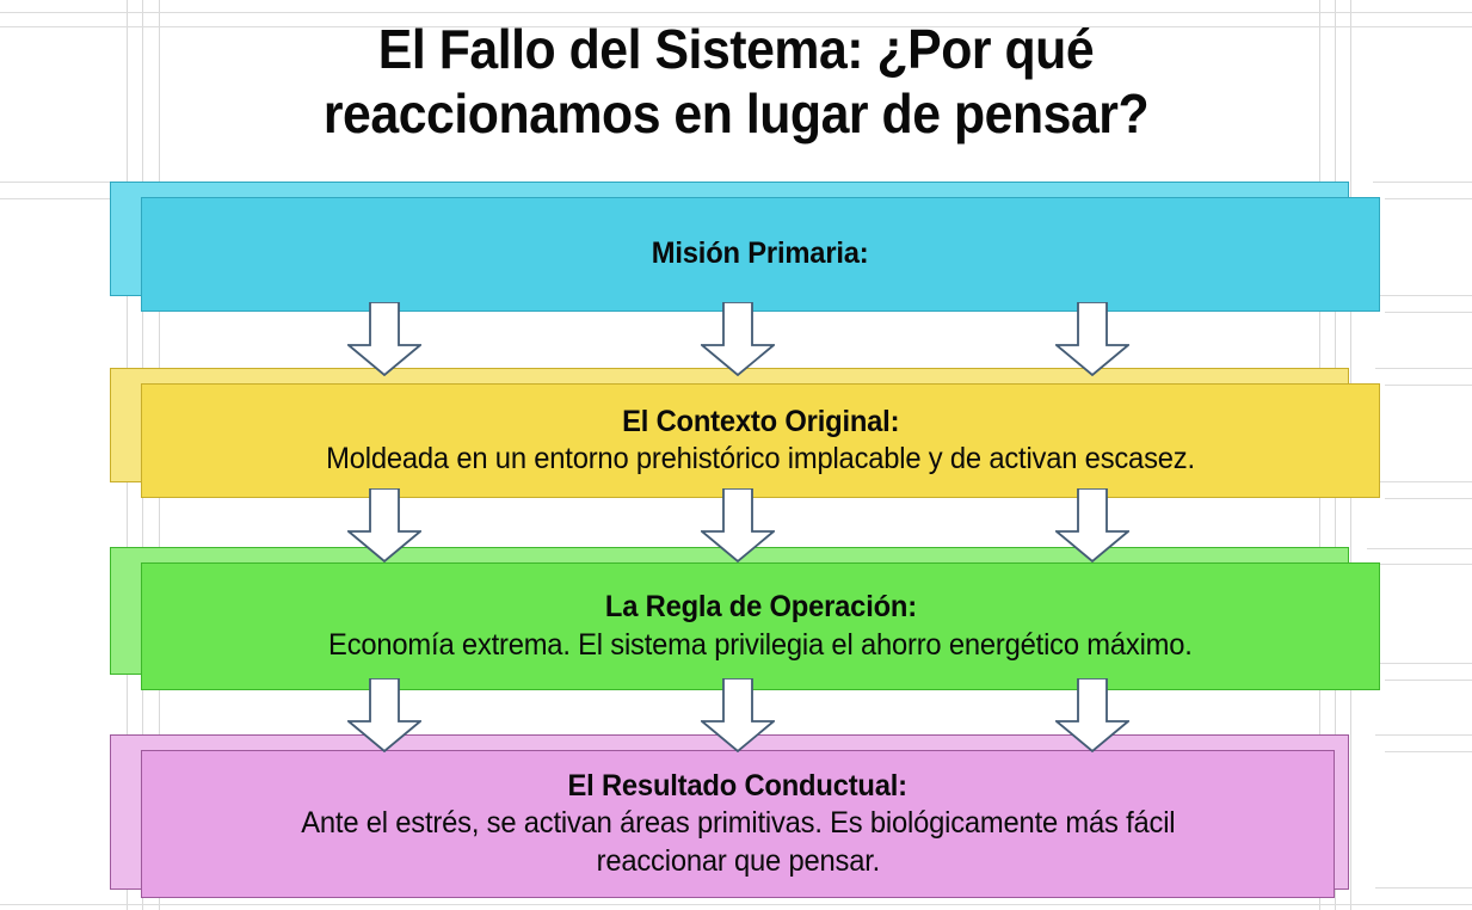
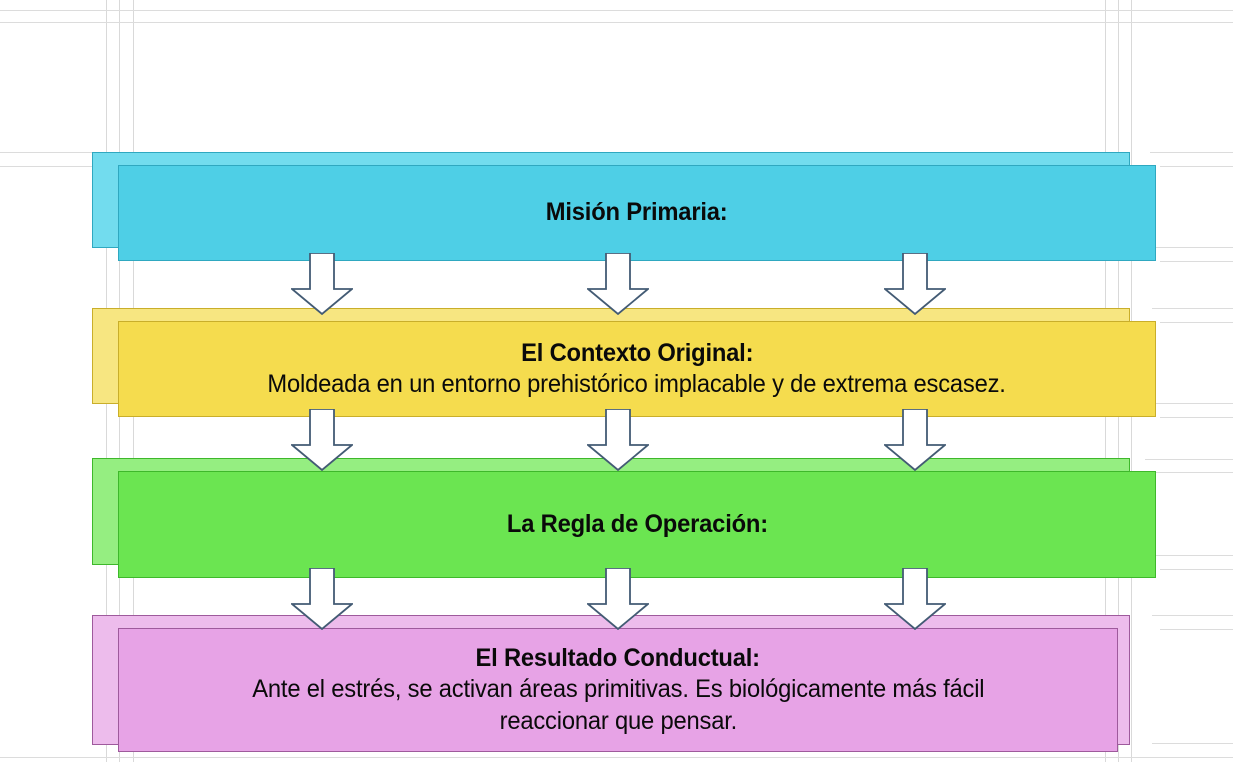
- El Fallo del Sistema: ¿Por qué
- reaccionamos en lugar de pensar?
  Misión Primaria:
  El Contexto Original:
- Moldeada en un entorno prehistórico implacable y de activan escasez.
+ Moldeada en un entorno prehistórico implacable y de extrema escasez.
  La Regla de Operación:
- Economía extrema. El sistema privilegia el ahorro energético máximo.
  El Resultado Conductual:
  Ante el estrés, se activan áreas primitivas. Es biológicamente más fácil
  reaccionar que pensar.
